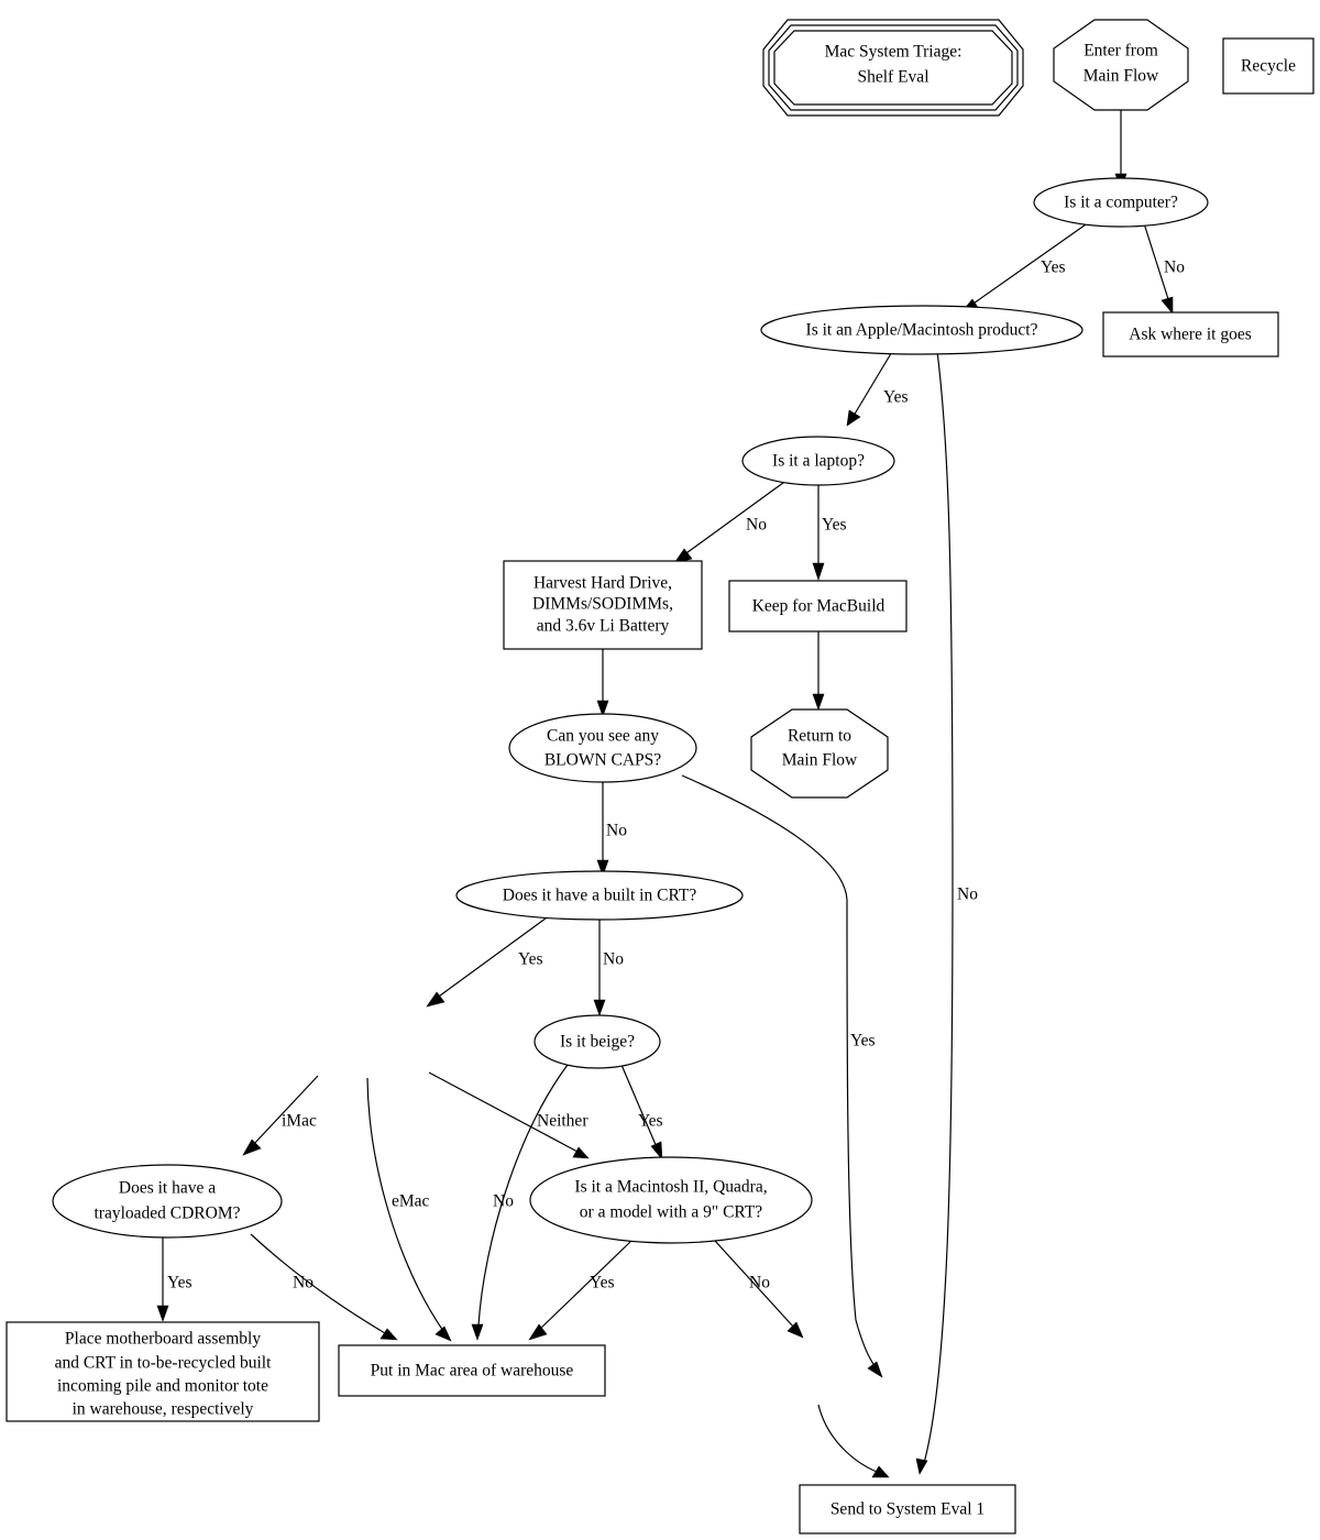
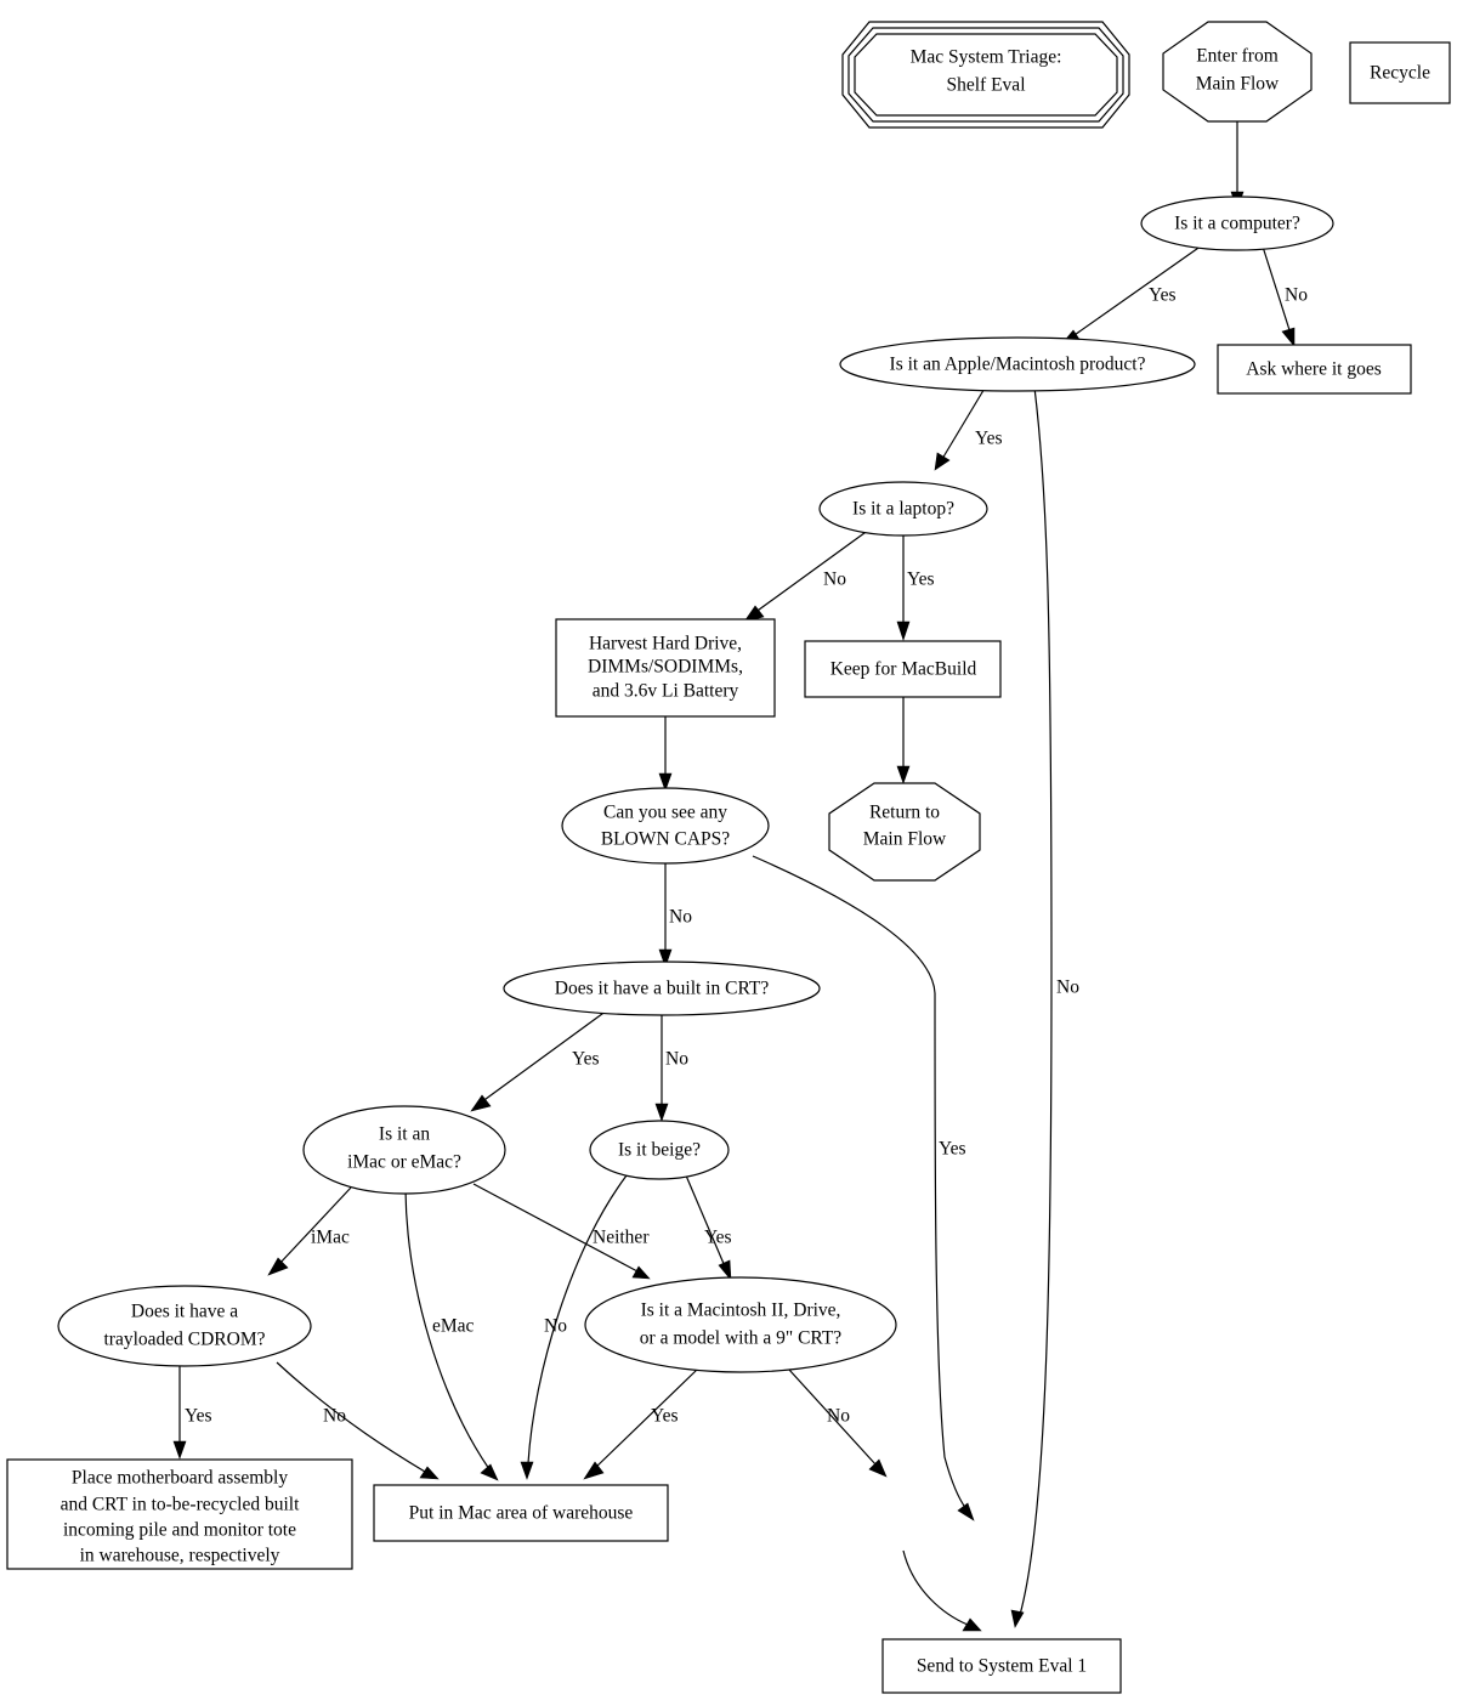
  Mac System Triage:
  Shelf Eval
  Enter from
  Main Flow
  Recycle
  Is it a computer?
  Ask where it goes
  Is it an Apple/Macintosh product?
  Is it a laptop?
  Harvest Hard Drive,
  DIMMs/SODIMMs,
  and 3.6v Li Battery
  Keep for MacBuild
  Can you see any
  BLOWN CAPS?
  Return to
  Main Flow
  Does it have a built in CRT?
+ Is it an
+ iMac or eMac?
  Is it beige?
  Does it have a
  trayloaded CDROM?
- Is it a Macintosh II, Quadra,
+ Is it a Macintosh II, Drive,
  or a model with a 9" CRT?
  Place motherboard assembly
  and CRT in to-be-recycled built
  incoming pile and monitor tote
  in warehouse, respectively
  Put in Mac area of warehouse
  Send to System Eval 1
  Yes
  No
  Yes
  No
  No
  Yes
  No
  Yes
  Yes
  No
  iMac
  eMac
  No
  Neither
  Yes
  Yes
  No
  Yes
  No
